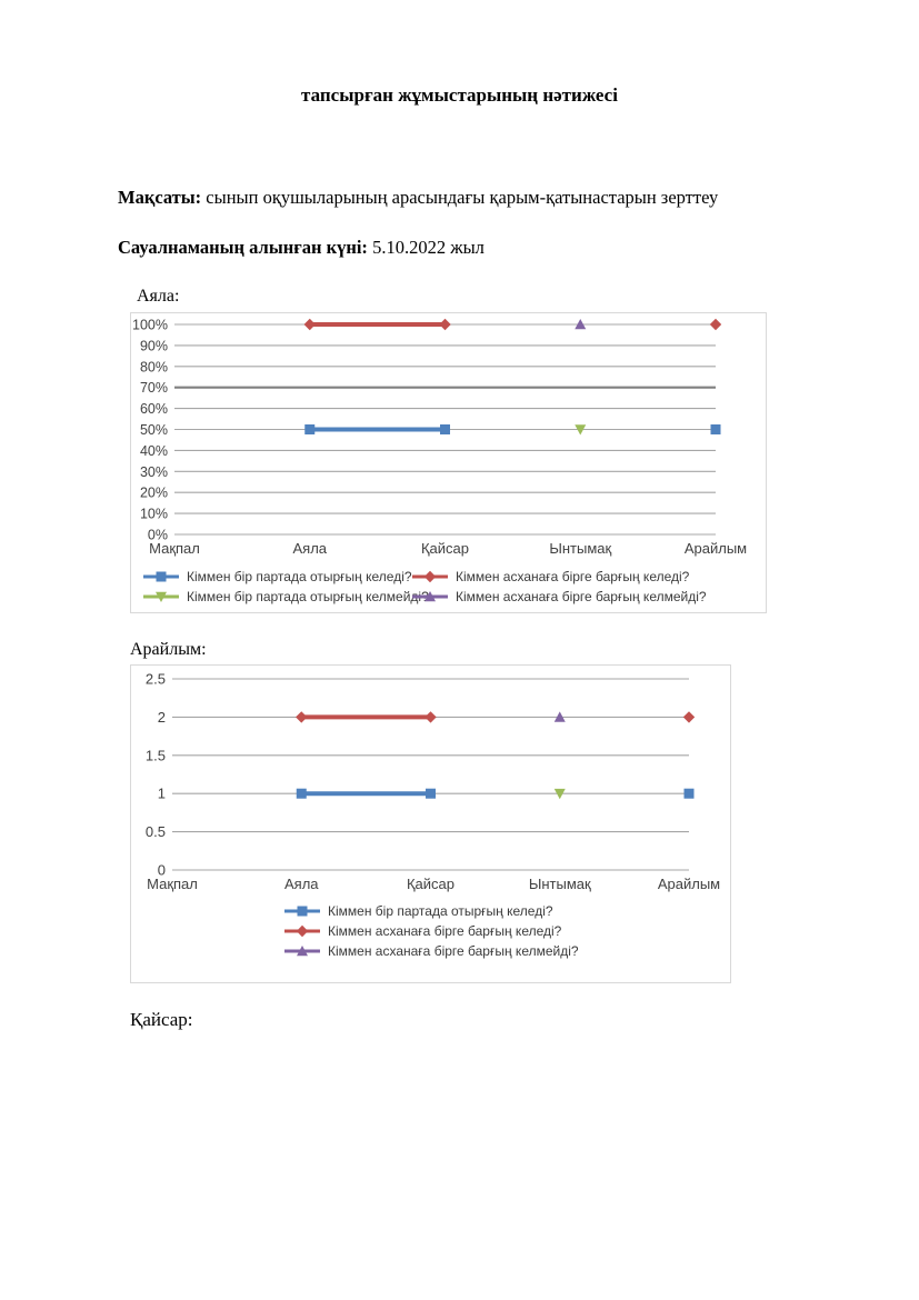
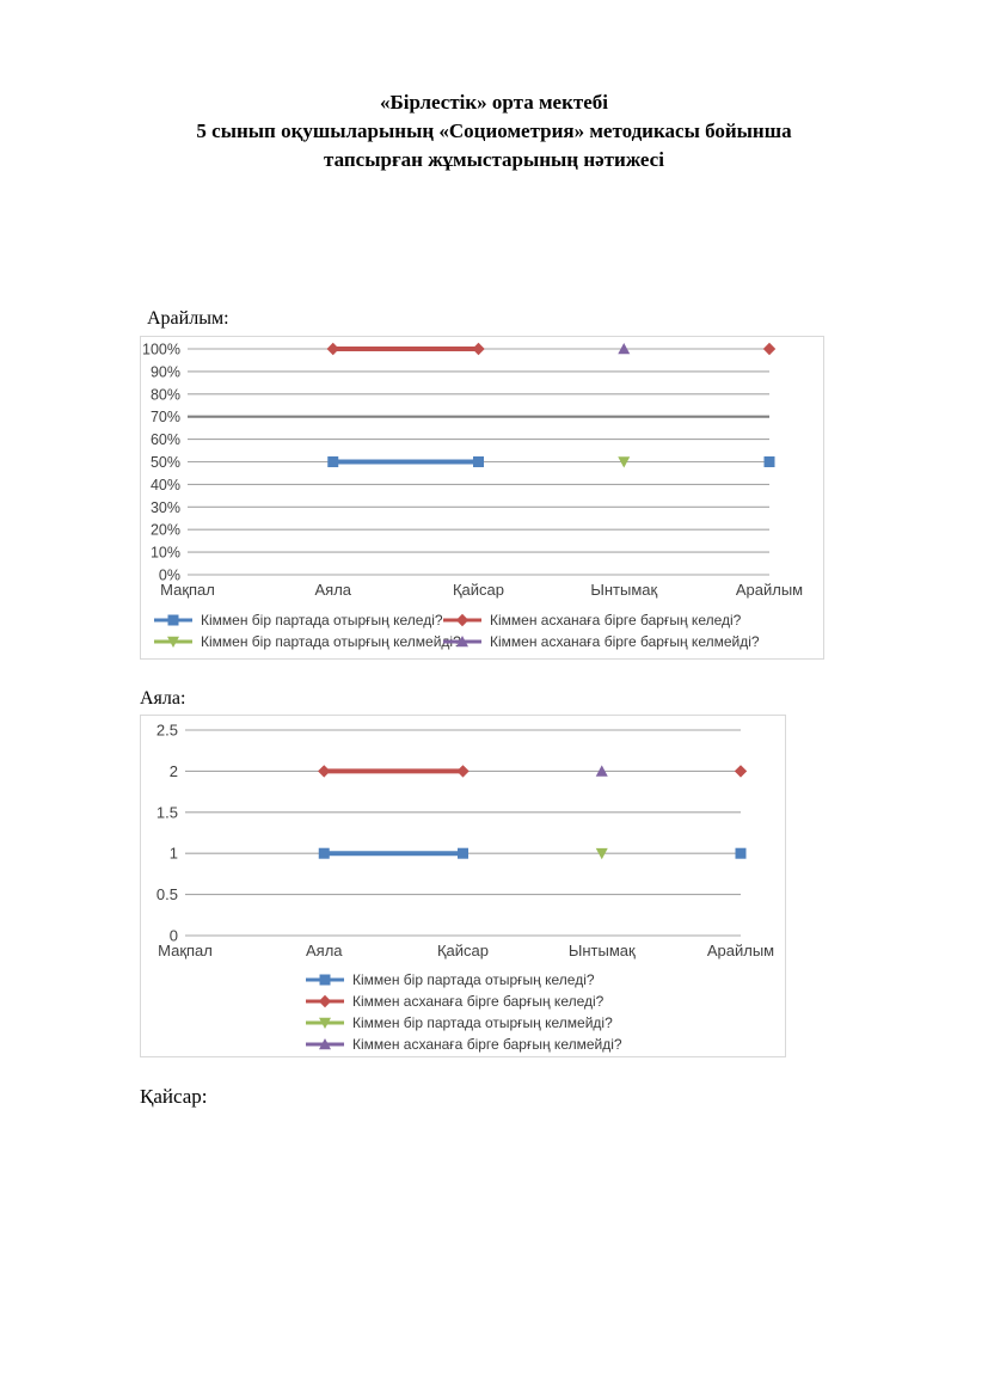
+ «Бірлестік» орта мектебі
+ 5 сынып оқушыларының «Социометрия» методикасы бойынша
  тапсырған жұмыстарының нәтижесі
- Мақсаты: сынып оқушыларының арасындағы қарым-қатынастарын зерттеу
- Сауалнаманың алынған күні: 5.10.2022 жыл
- Аяла:
+ Арайлым:
  0%
  10%
  20%
  30%
  40%
  50%
  60%
  70%
  80%
  90%
  100%
  Мақпал
  Аяла
  Қайсар
  Ынтымақ
  Арайлым
  Кіммен бір партада отырғың келеді?
  Кіммен асханаға бірге барғың келеді?
  Кіммен бір партада отырғың келмей
  Кіммен асханаға бірге барғың келмейді?
- Арайлым:
+ Аяла:
  0
  0.5
  1
  1.5
  2
  2.5
  Мақпал
  Аяла
  Қайсар
  Ынтымақ
  Арайлым
  Кіммен бір партада отырғың келеді?
  Кіммен асханаға бірге барғың келеді?
+ Кіммен бір партада отырғың келмейді?
  Кіммен асханаға бірге барғың келмейді?
  Қайсар:
